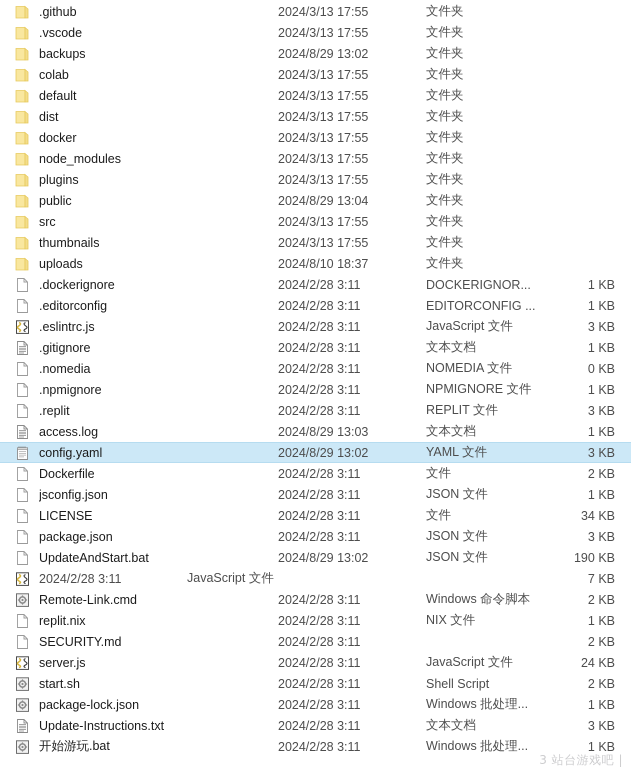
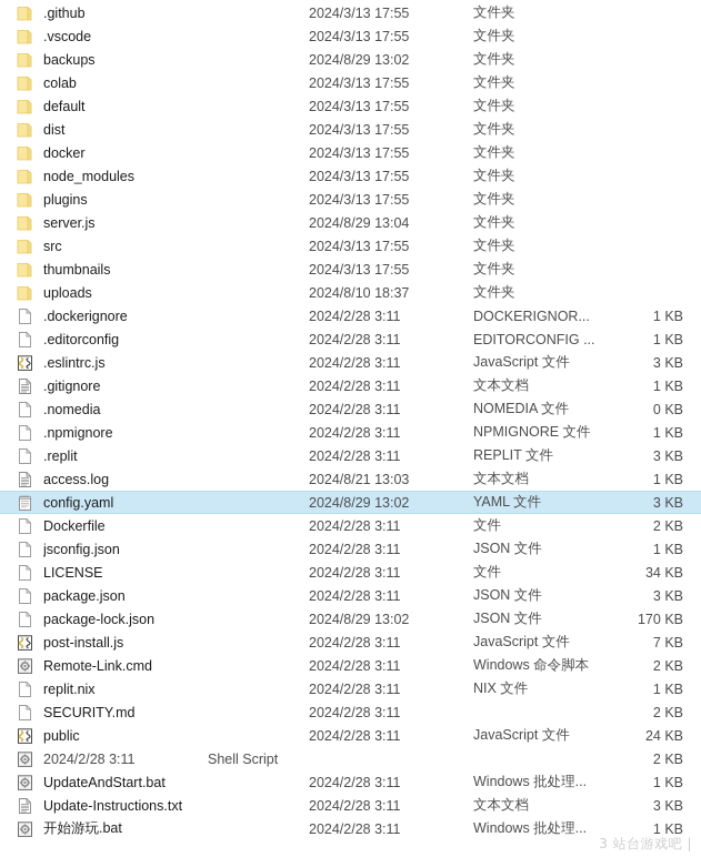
  .github
  2024/3/13 17:55
  文件夹
  .vscode
  2024/3/13 17:55
  文件夹
  backups
  2024/8/29 13:02
  文件夹
  colab
  2024/3/13 17:55
  文件夹
  default
  2024/3/13 17:55
  文件夹
  dist
  2024/3/13 17:55
  文件夹
  docker
  2024/3/13 17:55
  文件夹
  node_modules
  2024/3/13 17:55
  文件夹
  plugins
  2024/3/13 17:55
  文件夹
- public
+ server.js
  2024/8/29 13:04
  文件夹
  src
  2024/3/13 17:55
  文件夹
  thumbnails
  2024/3/13 17:55
  文件夹
  uploads
  2024/8/10 18:37
  文件夹
  .dockerignore
  2024/2/28 3:11
  DOCKERIGNOR...
  1 KB
  .editorconfig
  2024/2/28 3:11
  EDITORCONFIG ...
  1 KB
  .eslintrc.js
  2024/2/28 3:11
  JavaScript 文件
  3 KB
  .gitignore
  2024/2/28 3:11
  文本文档
  1 KB
  .nomedia
  2024/2/28 3:11
  NOMEDIA 文件
  0 KB
  .npmignore
  2024/2/28 3:11
  NPMIGNORE 文件
  1 KB
  .replit
  2024/2/28 3:11
  REPLIT 文件
  3 KB
  access.log
- 2024/8/29 13:03
+ 2024/8/21 13:03
  文本文档
  1 KB
  config.yaml
  2024/8/29 13:02
  YAML 文件
  3 KB
  Dockerfile
  2024/2/28 3:11
  文件
  2 KB
  jsconfig.json
  2024/2/28 3:11
  JSON 文件
  1 KB
  LICENSE
  2024/2/28 3:11
  文件
  34 KB
  package.json
  2024/2/28 3:11
  JSON 文件
  3 KB
- UpdateAndStart.bat
+ package-lock.json
  2024/8/29 13:02
  JSON 文件
- 190 KB
+ 170 KB
+ post-install.js
  2024/2/28 3:11
  JavaScript 文件
  7 KB
  Remote-Link.cmd
  2024/2/28 3:11
  Windows 命令脚本
  2 KB
  replit.nix
  2024/2/28 3:11
  NIX 文件
  1 KB
  SECURITY.md
  2024/2/28 3:11
  2 KB
- server.js
+ public
  2024/2/28 3:11
  JavaScript 文件
  24 KB
- start.sh
  2024/2/28 3:11
  Shell Script
  2 KB
- package-lock.json
+ UpdateAndStart.bat
  2024/2/28 3:11
  Windows 批处理...
  1 KB
  Update-Instructions.txt
  2024/2/28 3:11
  文本文档
  3 KB
  开始游玩.bat
  2024/2/28 3:11
  Windows 批处理...
  1 KB
  3 站台游戏吧 |
